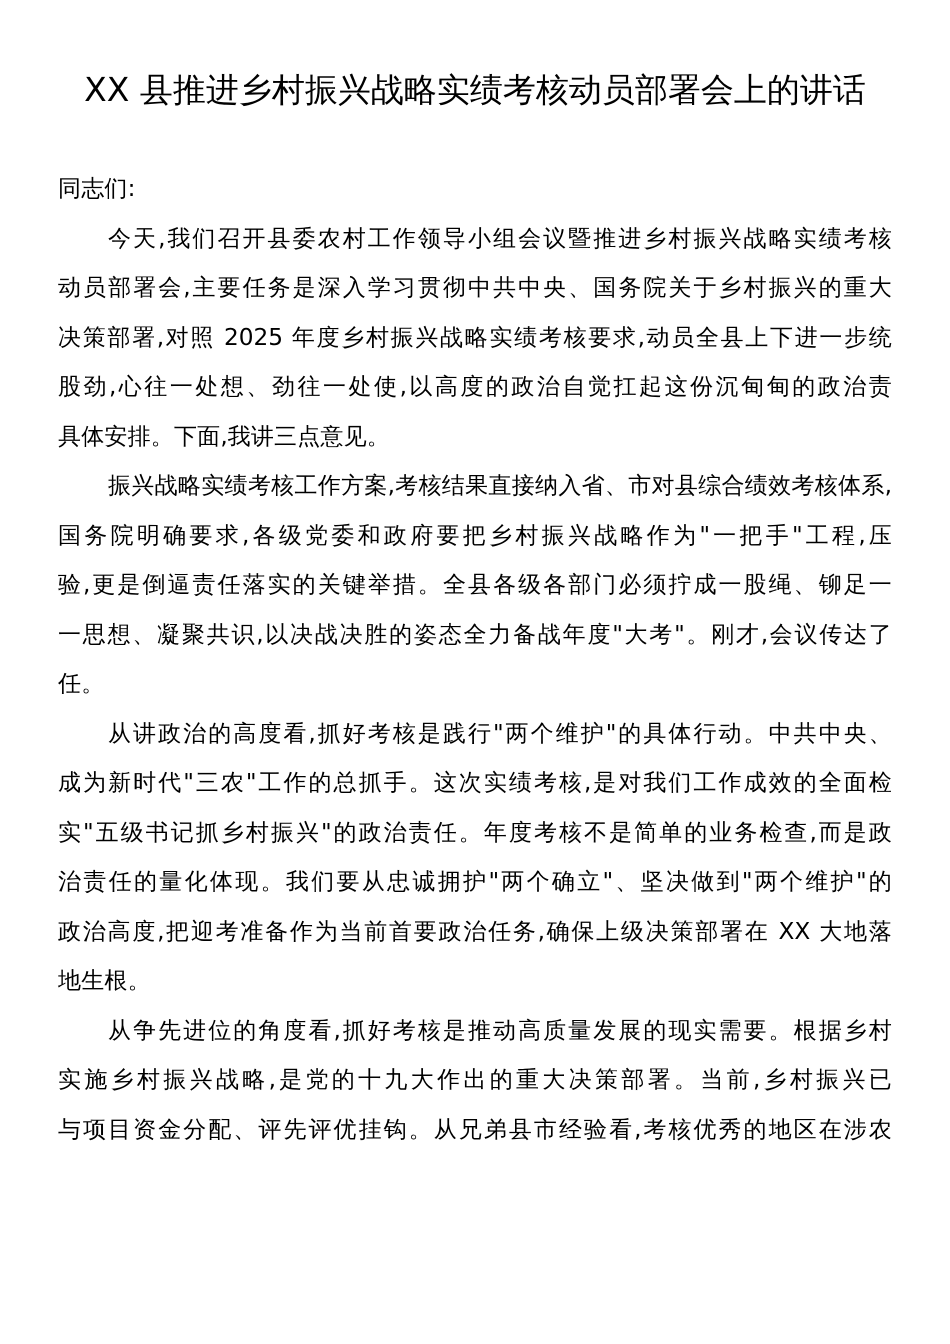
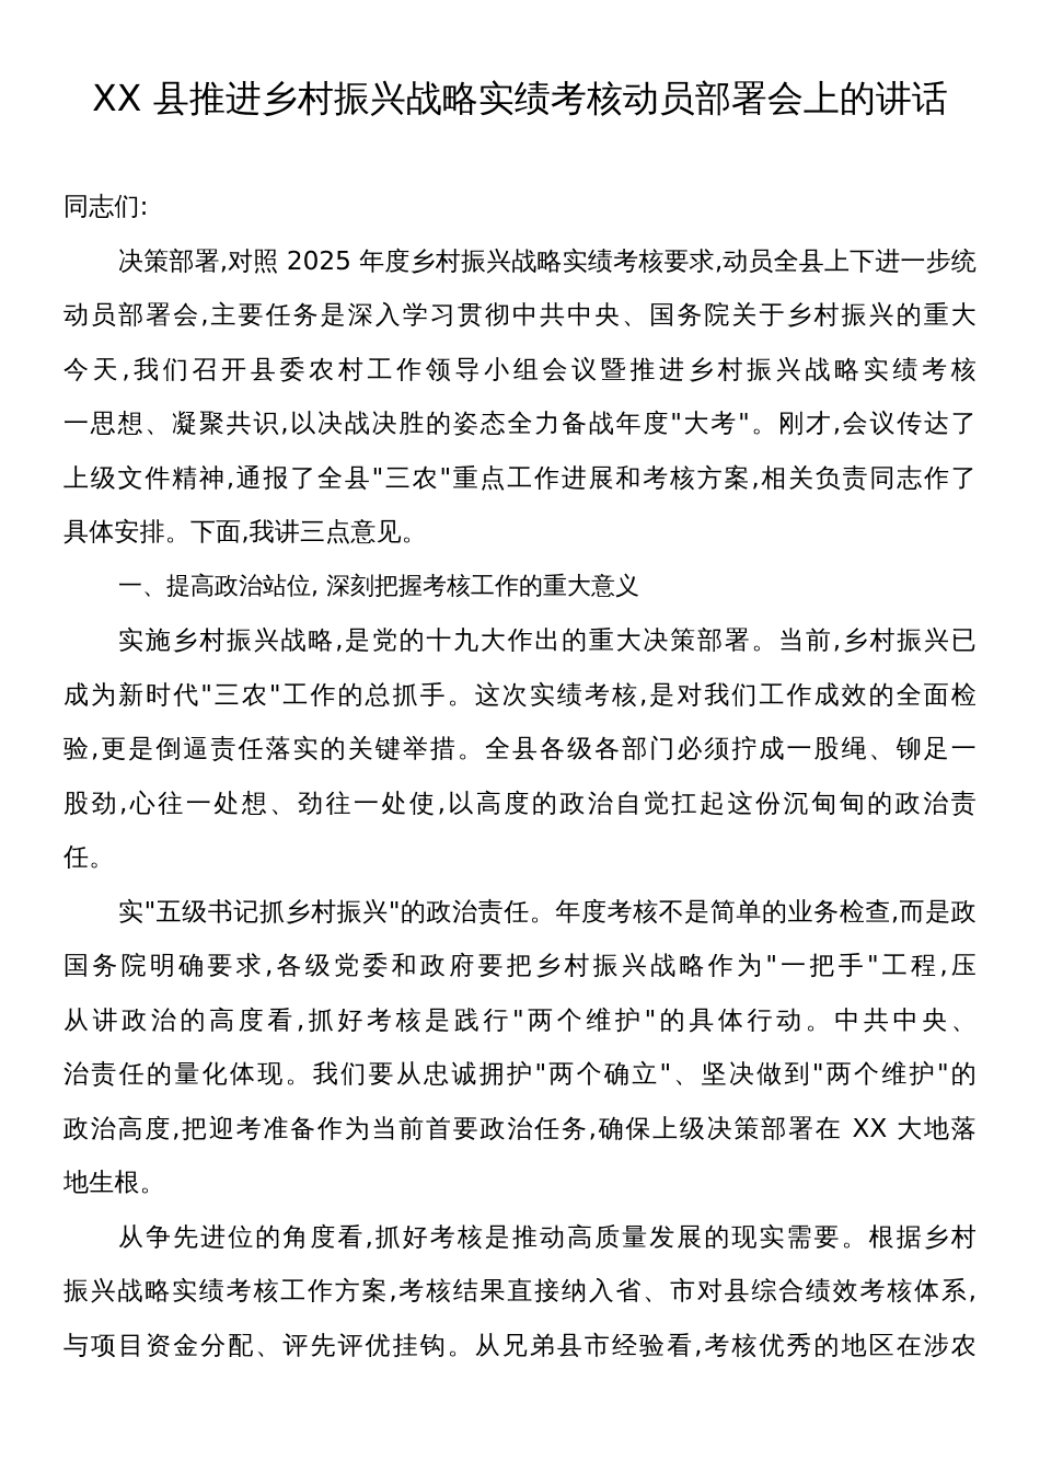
  XX 县推进乡村振兴战略实绩考核动员部署会上的讲话
  同志们:
- 今天,我们召开县委农村工作领导小组会议暨推进乡村振兴战略实绩考核
+ 决策部署,对照 2025 年度乡村振兴战略实绩考核要求,动员全县上下进一步统
  动员部署会,主要任务是深入学习贯彻中共中央、国务院关于乡村振兴的重大
- 决策部署,对照 2025 年度乡村振兴战略实绩考核要求,动员全县上下进一步统
+ 今天,我们召开县委农村工作领导小组会议暨推进乡村振兴战略实绩考核
- 股劲,心往一处想、劲往一处使,以高度的政治自觉扛起这份沉甸甸的政治责
+ 一思想、凝聚共识,以决战决胜的姿态全力备战年度"大考"。刚才,会议传达了
+ 上级文件精神,通报了全县"三农"重点工作进展和考核方案,相关负责同志作了
  具体安排。下面,我讲三点意见。
+ 一、提高政治站位, 深刻把握考核工作的重大意义
- 振兴战略实绩考核工作方案,考核结果直接纳入省、市对县综合绩效考核体系,
+ 实施乡村振兴战略,是党的十九大作出的重大决策部署。当前,乡村振兴已
- 国务院明确要求,各级党委和政府要把乡村振兴战略作为"一把手"工程,压
+ 成为新时代"三农"工作的总抓手。这次实绩考核,是对我们工作成效的全面检
  验,更是倒逼责任落实的关键举措。全县各级各部门必须拧成一股绳、铆足一
- 一思想、凝聚共识,以决战决胜的姿态全力备战年度"大考"。刚才,会议传达了
+ 股劲,心往一处想、劲往一处使,以高度的政治自觉扛起这份沉甸甸的政治责
  任。
- 从讲政治的高度看,抓好考核是践行"两个维护"的具体行动。中共中央、
+ 实"五级书记抓乡村振兴"的政治责任。年度考核不是简单的业务检查,而是政
- 成为新时代"三农"工作的总抓手。这次实绩考核,是对我们工作成效的全面检
+ 国务院明确要求,各级党委和政府要把乡村振兴战略作为"一把手"工程,压
- 实"五级书记抓乡村振兴"的政治责任。年度考核不是简单的业务检查,而是政
+ 从讲政治的高度看,抓好考核是践行"两个维护"的具体行动。中共中央、
  治责任的量化体现。我们要从忠诚拥护"两个确立"、坚决做到"两个维护"的
  政治高度,把迎考准备作为当前首要政治任务,确保上级决策部署在 XX 大地落
  地生根。
  从争先进位的角度看,抓好考核是推动高质量发展的现实需要。根据乡村
- 实施乡村振兴战略,是党的十九大作出的重大决策部署。当前,乡村振兴已
+ 振兴战略实绩考核工作方案,考核结果直接纳入省、市对县综合绩效考核体系,
  与项目资金分配、评先评优挂钩。从兄弟县市经验看,考核优秀的地区在涉农
